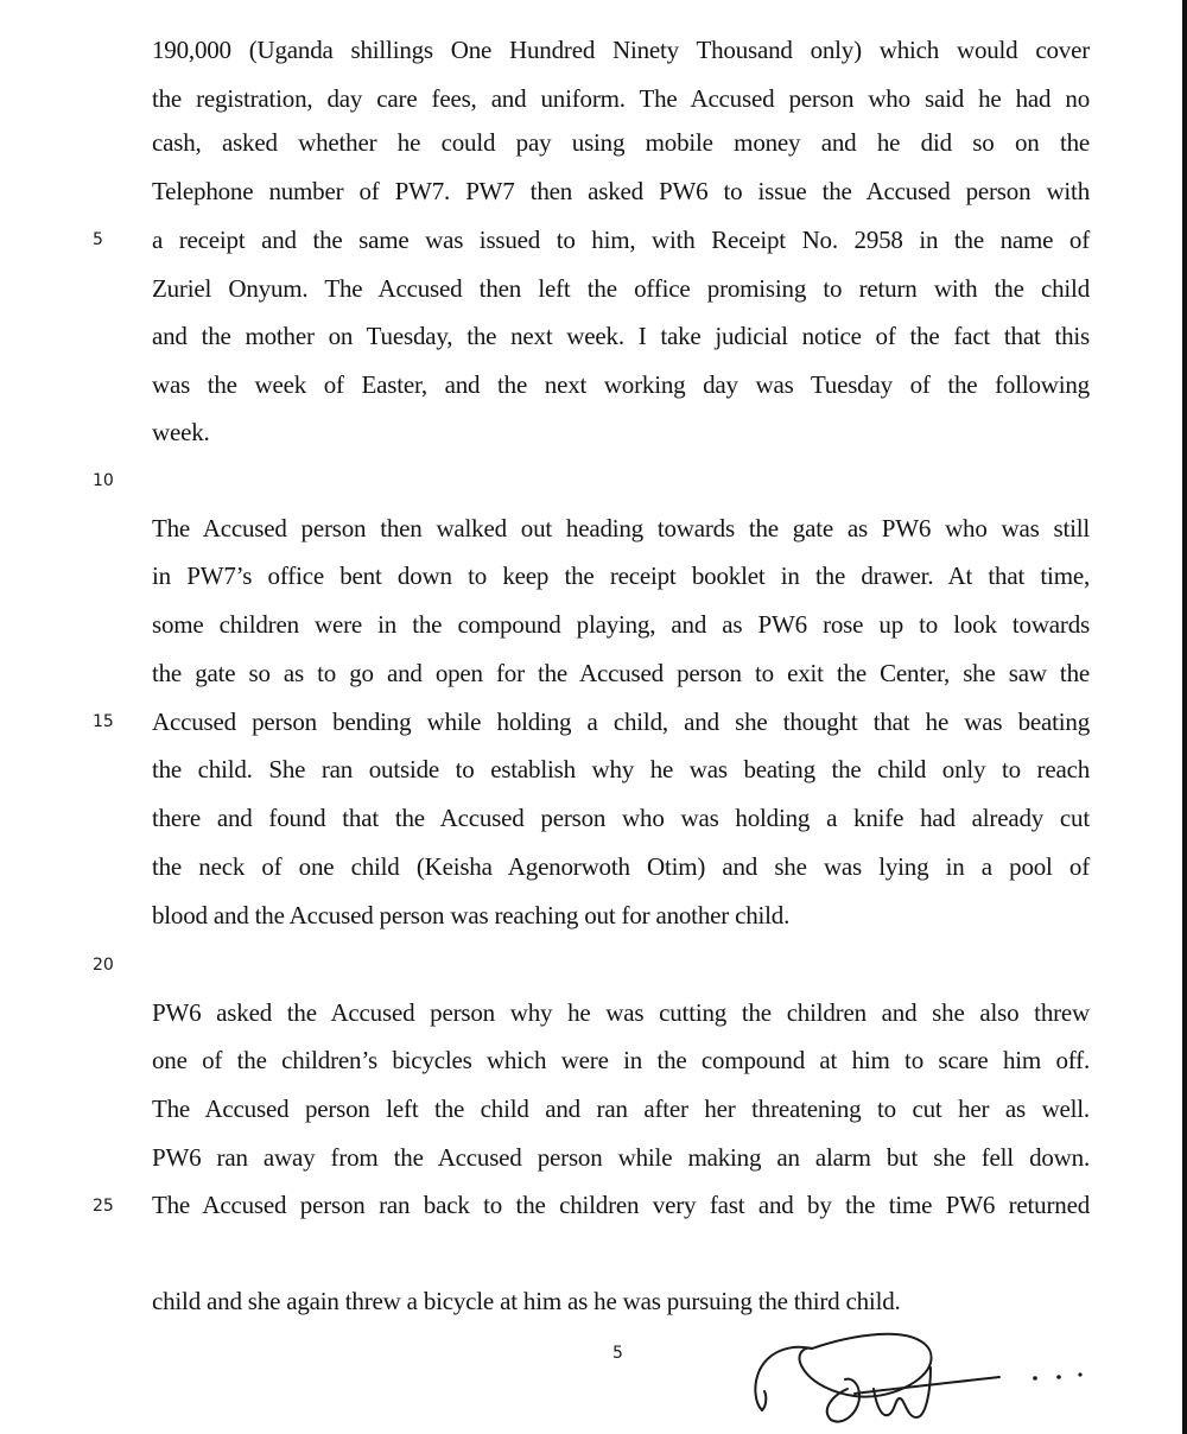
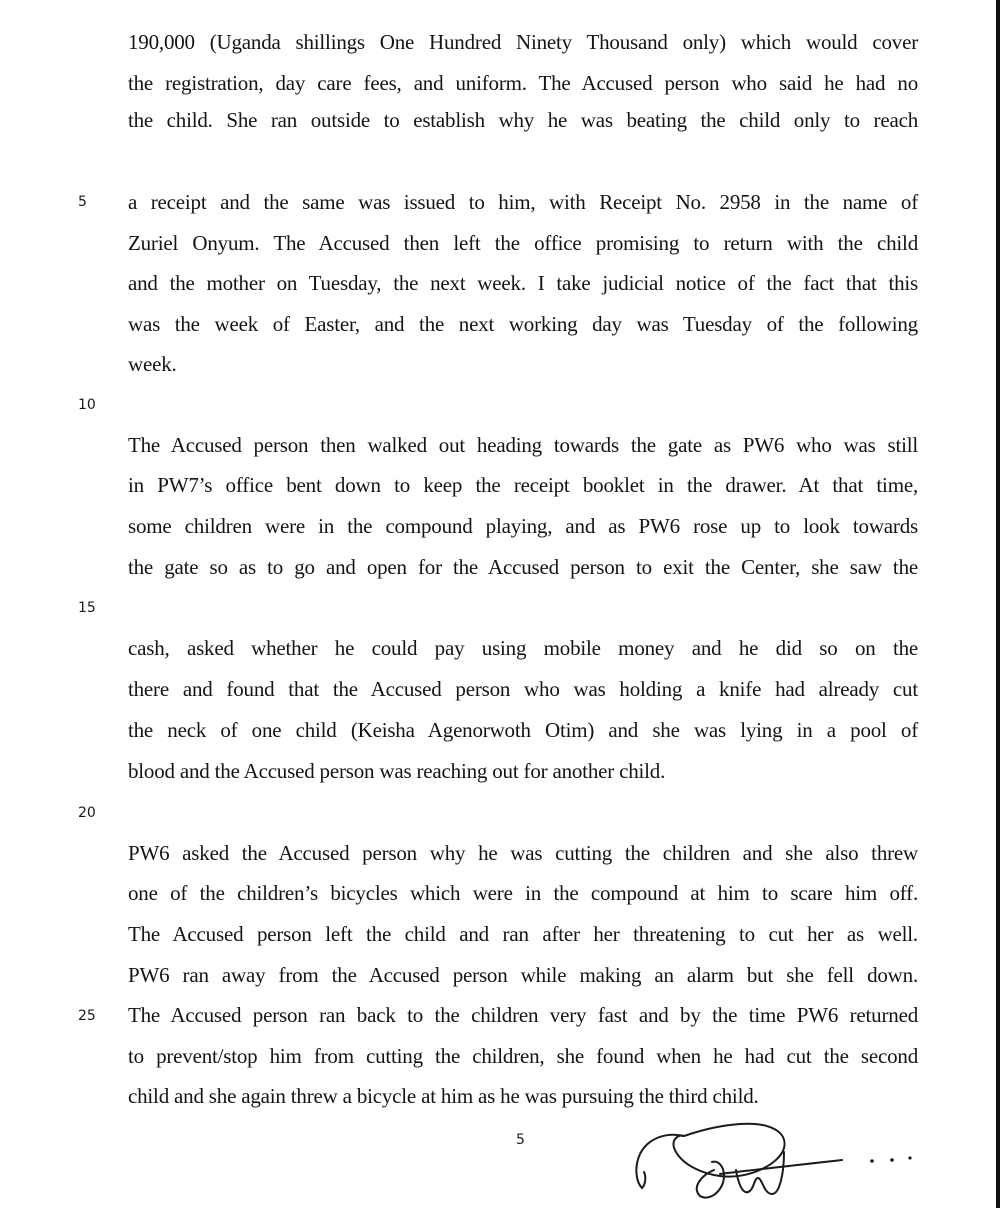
  190,000 (Uganda shillings One Hundred Ninety Thousand only) which would cover
  the registration, day care fees, and uniform. The Accused person who said he had no
- cash, asked whether he could pay using mobile money and he did so on the
+ the child. She ran outside to establish why he was beating the child only to reach
- Telephone number of PW7. PW7 then asked PW6 to issue the Accused person with
  5
  a receipt and the same was issued to him, with Receipt No. 2958 in the name of
  Zuriel Onyum. The Accused then left the office promising to return with the child
  and the mother on Tuesday, the next week. I take judicial notice of the fact that this
  was the week of Easter, and the next working day was Tuesday of the following
  week.
  10
  The Accused person then walked out heading towards the gate as PW6 who was still
  in PW7’s office bent down to keep the receipt booklet in the drawer. At that time,
  some children were in the compound playing, and as PW6 rose up to look towards
  the gate so as to go and open for the Accused person to exit the Center, she saw the
  15
- Accused person bending while holding a child, and she thought that he was beating
- the child. She ran outside to establish why he was beating the child only to reach
+ cash, asked whether he could pay using mobile money and he did so on the
  there and found that the Accused person who was holding a knife had already cut
  the neck of one child (Keisha Agenorwoth Otim) and she was lying in a pool of
  blood and the Accused person was reaching out for another child.
  20
  PW6 asked the Accused person why he was cutting the children and she also threw
  one of the children’s bicycles which were in the compound at him to scare him off.
  The Accused person left the child and ran after her threatening to cut her as well.
  PW6 ran away from the Accused person while making an alarm but she fell down.
  25
  The Accused person ran back to the children very fast and by the time PW6 returned
+ to prevent/stop him from cutting the children, she found when he had cut the second
  child and she again threw a bicycle at him as he was pursuing the third child.
  5
